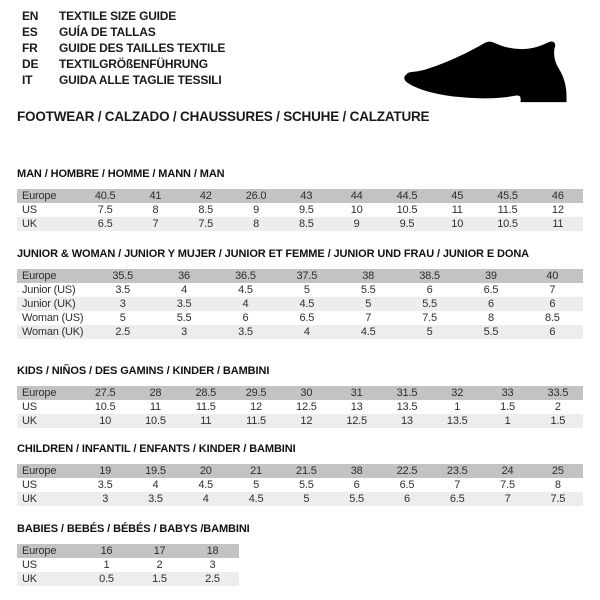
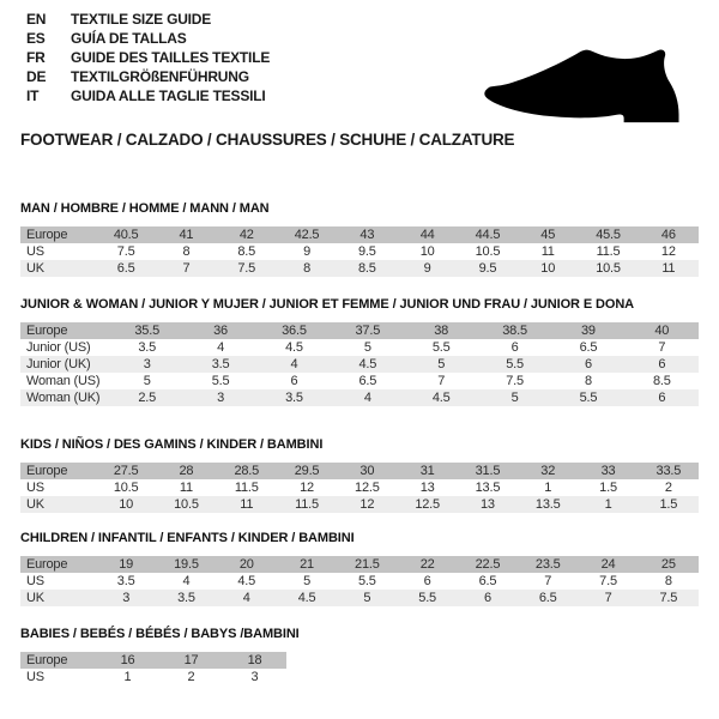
  EN
  TEXTILE SIZE GUIDE
  ES
  GUÍA DE TALLAS
  FR
  GUIDE DES TAILLES TEXTILE
  DE
  TEXTILGRÖßENFÜHRUNG
  IT
  GUIDA ALLE TAGLIE TESSILI
  FOOTWEAR / CALZADO / CHAUSSURES / SCHUHE / CALZATURE
  MAN / HOMBRE / HOMME / MANN / MAN
- Europe	40.5	41	42	26.0	43	44	44.5	45	45.5	46
+ Europe	40.5	41	42	42.5	43	44	44.5	45	45.5	46
  US	7.5	8	8.5	9	9.5	10	10.5	11	11.5	12
  UK	6.5	7	7.5	8	8.5	9	9.5	10	10.5	11
  JUNIOR & WOMAN / JUNIOR Y MUJER / JUNIOR ET FEMME / JUNIOR UND FRAU / JUNIOR E DONA
  Europe	35.5	36	36.5	37.5	38	38.5	39	40
  Junior (US)	3.5	4	4.5	5	5.5	6	6.5	7
  Junior (UK)	3	3.5	4	4.5	5	5.5	6	6
  Woman (US)	5	5.5	6	6.5	7	7.5	8	8.5
  Woman (UK)	2.5	3	3.5	4	4.5	5	5.5	6
  KIDS / NIÑOS / DES GAMINS / KINDER / BAMBINI
  Europe	27.5	28	28.5	29.5	30	31	31.5	32	33	33.5
  US	10.5	11	11.5	12	12.5	13	13.5	1	1.5	2
  UK	10	10.5	11	11.5	12	12.5	13	13.5	1	1.5
  CHILDREN / INFANTIL / ENFANTS / KINDER / BAMBINI
- Europe	19	19.5	20	21	21.5	38	22.5	23.5	24	25
+ Europe	19	19.5	20	21	21.5	22	22.5	23.5	24	25
  US	3.5	4	4.5	5	5.5	6	6.5	7	7.5	8
  UK	3	3.5	4	4.5	5	5.5	6	6.5	7	7.5
  BABIES / BEBÉS / BÉBÉS / BABYS /BAMBINI
  Europe	16	17	18
  US	1	2	3
- UK	0.5	1.5	2.5
